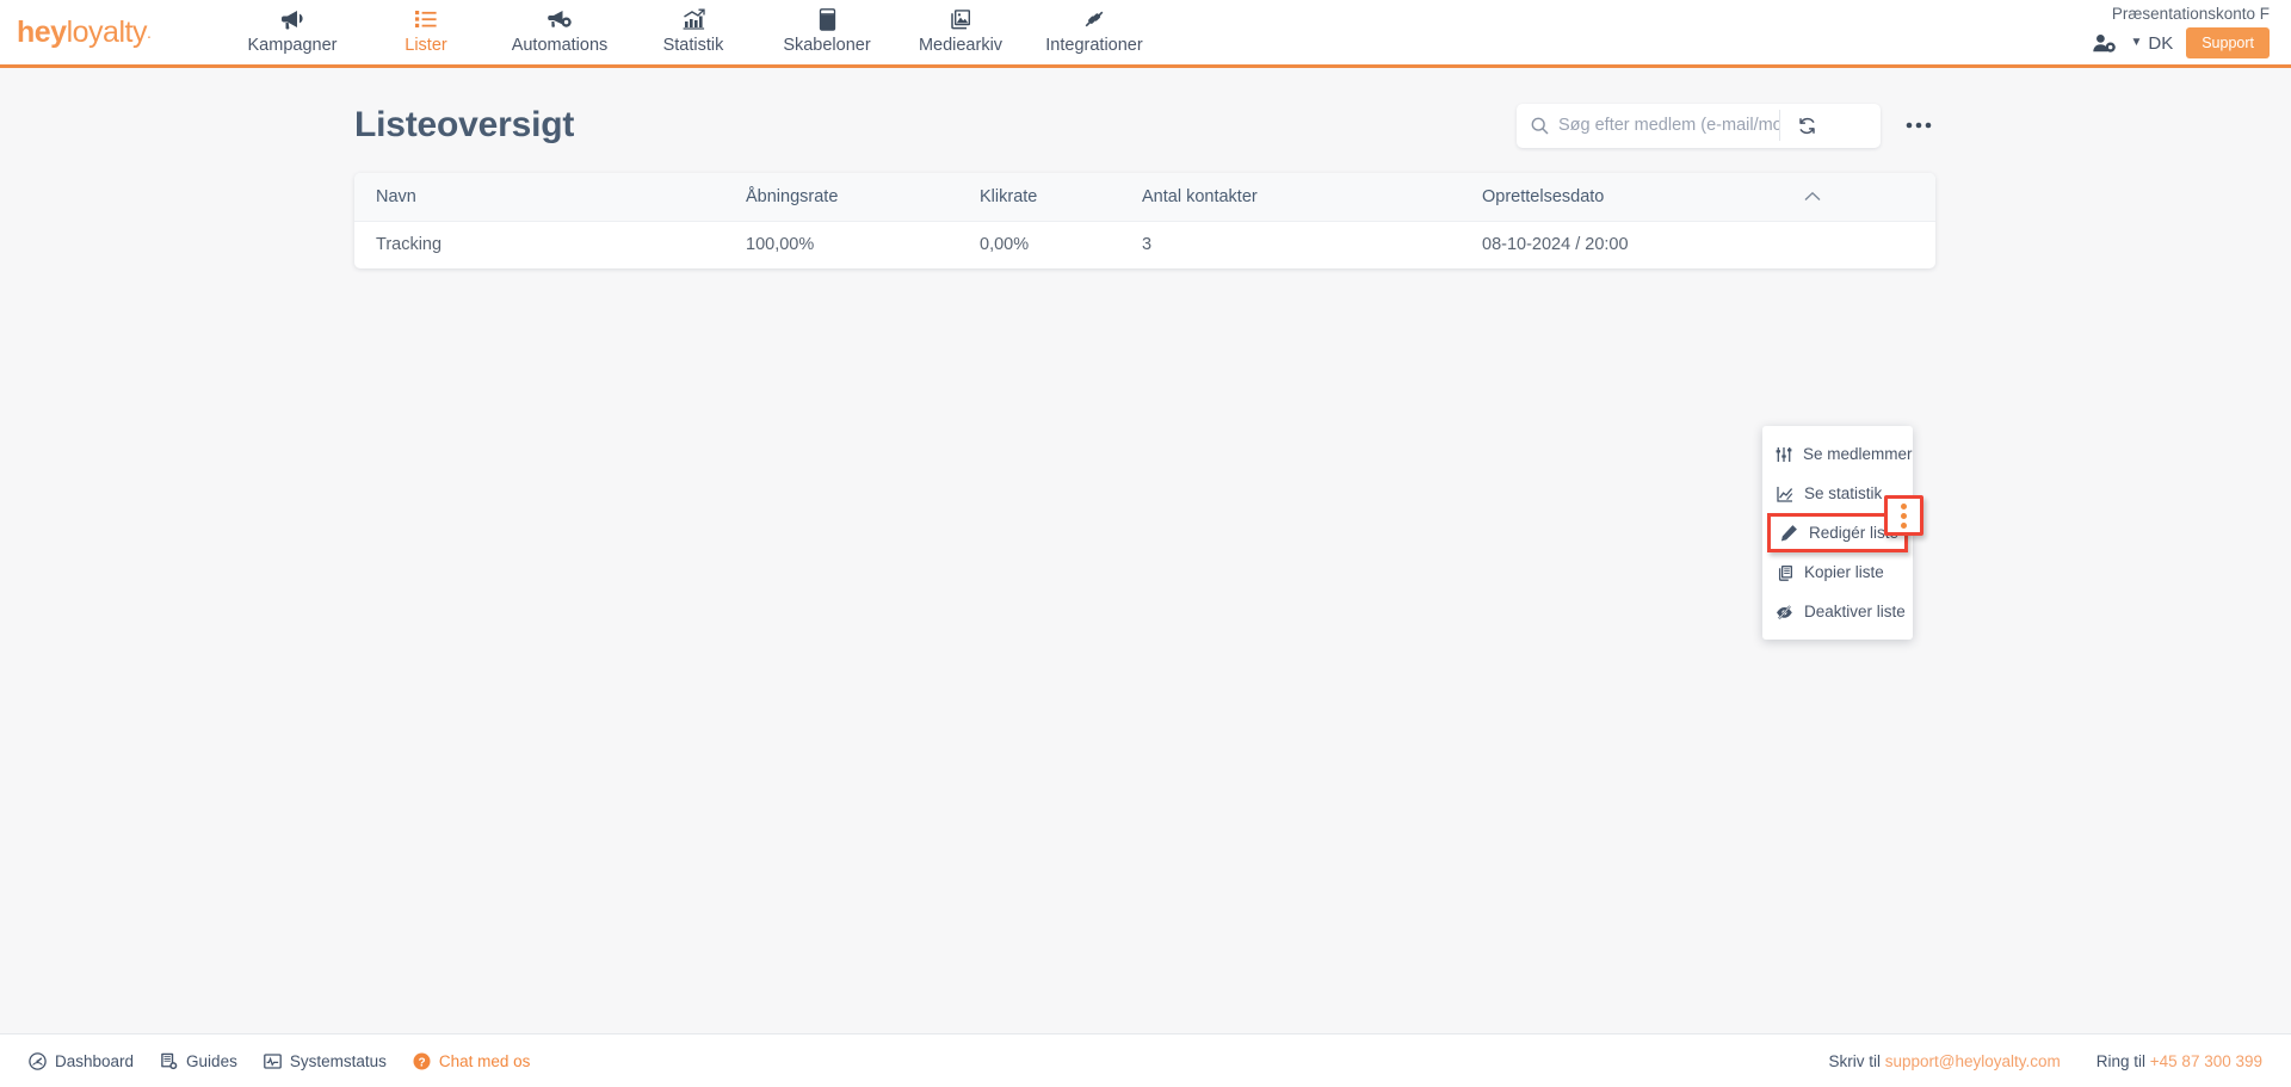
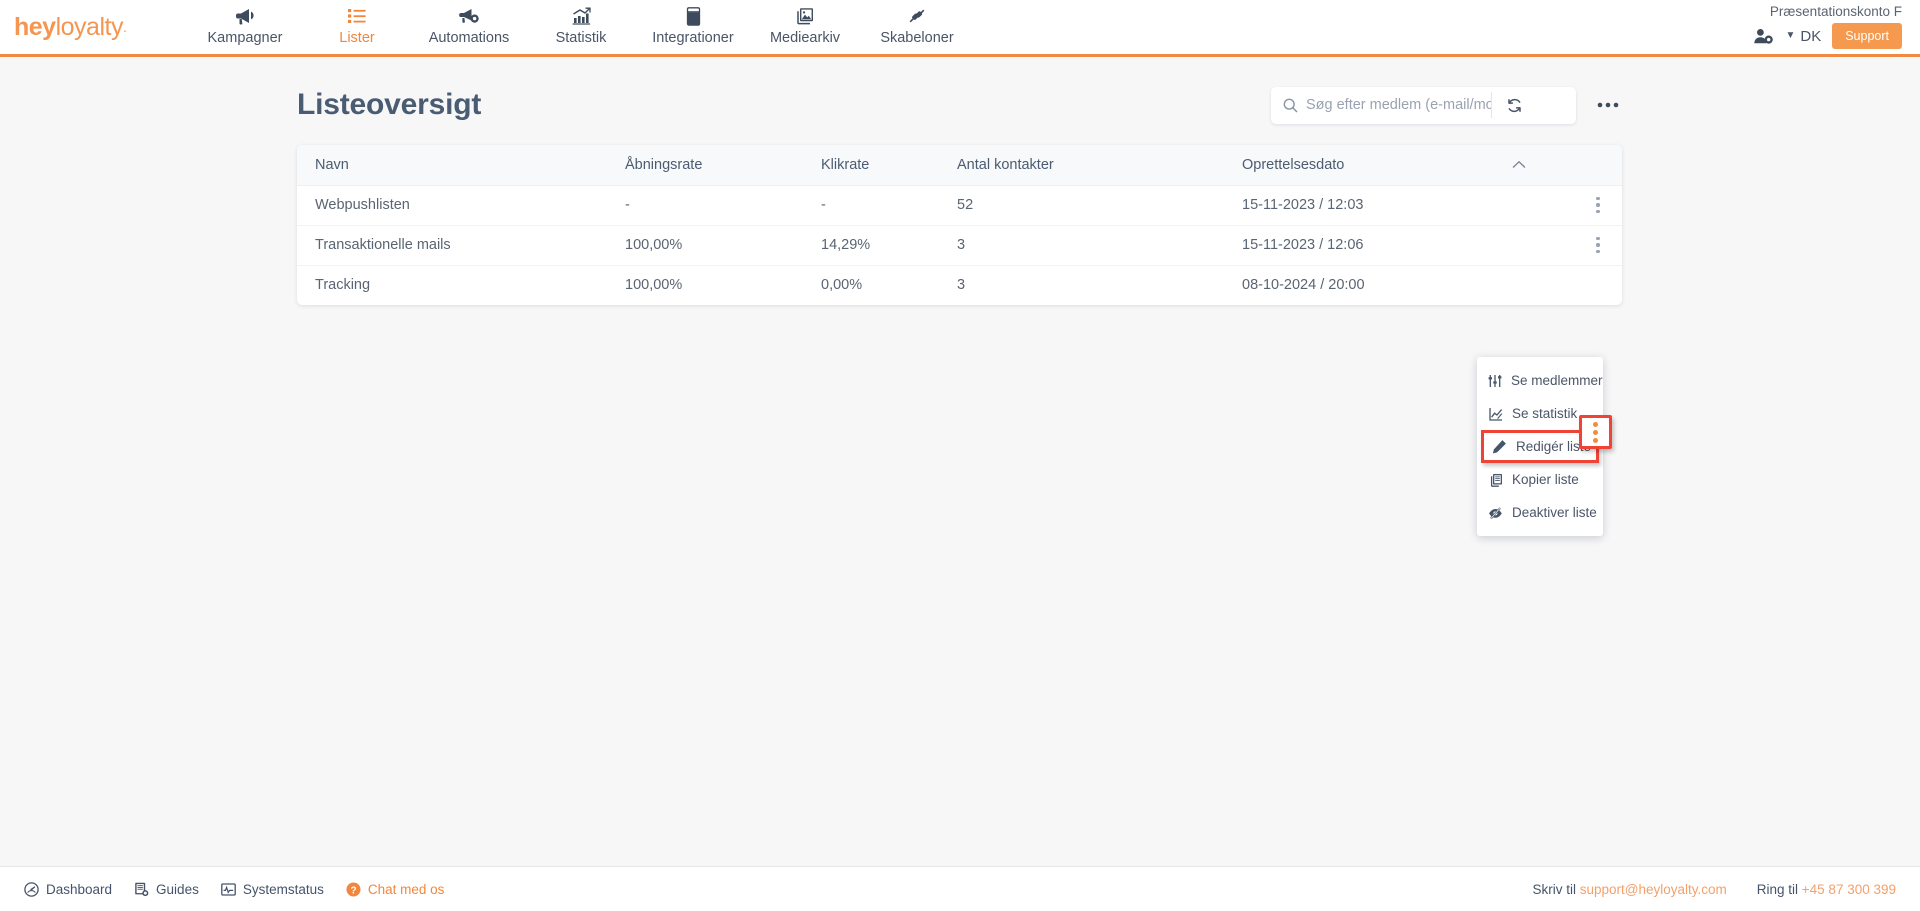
  hey
  loyalty
  .
  Kampagner
  Lister
  Automations
  Statistik
- Skabeloner
+ Integrationer
  Mediearkiv
- Integrationer
+ Skabeloner
  Præsentationskonto F
  ▼
  DK
  Support
  Listeoversigt
  Søg efter medlem (e-mail/mo
  Navn	Åbningsrate	Klikrate	Antal kontakter	Oprettelsesdato
+ Webpushlisten	-	-	52	15-11-2023 / 12:03
+ Transaktionelle mails	100,00%	14,29%	3	15-11-2023 / 12:06
  Tracking	100,00%	0,00%	3	08-10-2024 / 20:00
  Se medlemmer
  Se statistik
  Redigér lis
  Kopier liste
  Deaktiver liste
  Dashboard
  Guides
  Systemstatus
  ?
  Chat med os
  Skriv til support@heyloyalty.com
  Ring til +45 87 300 399
